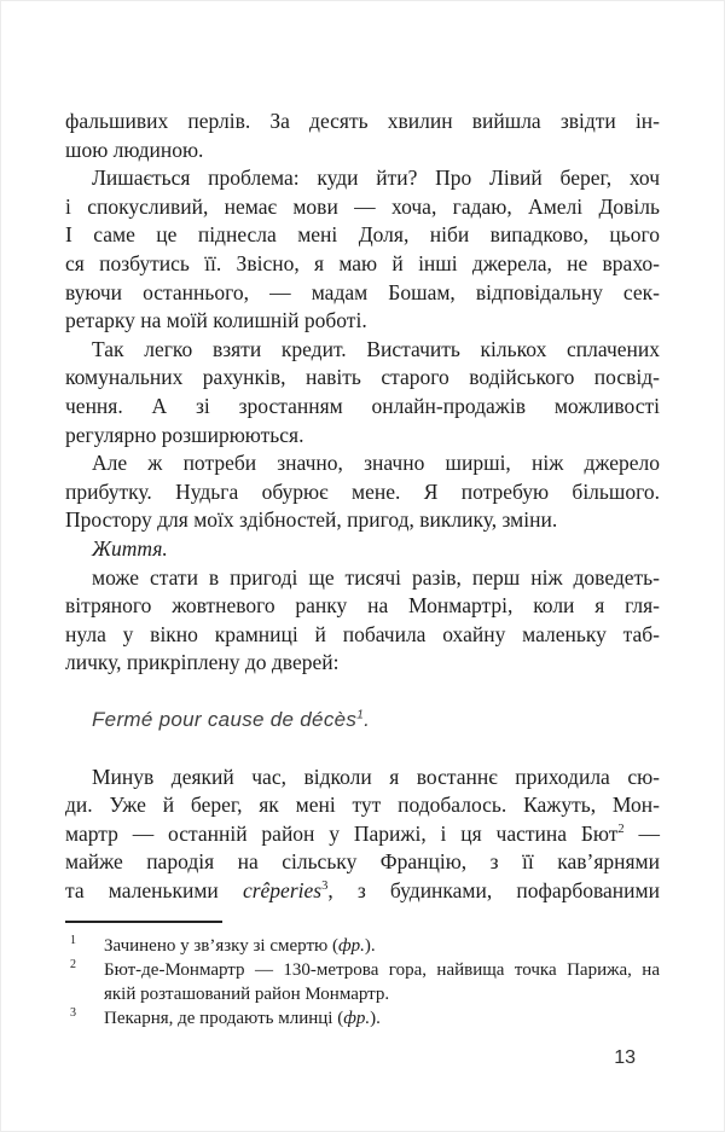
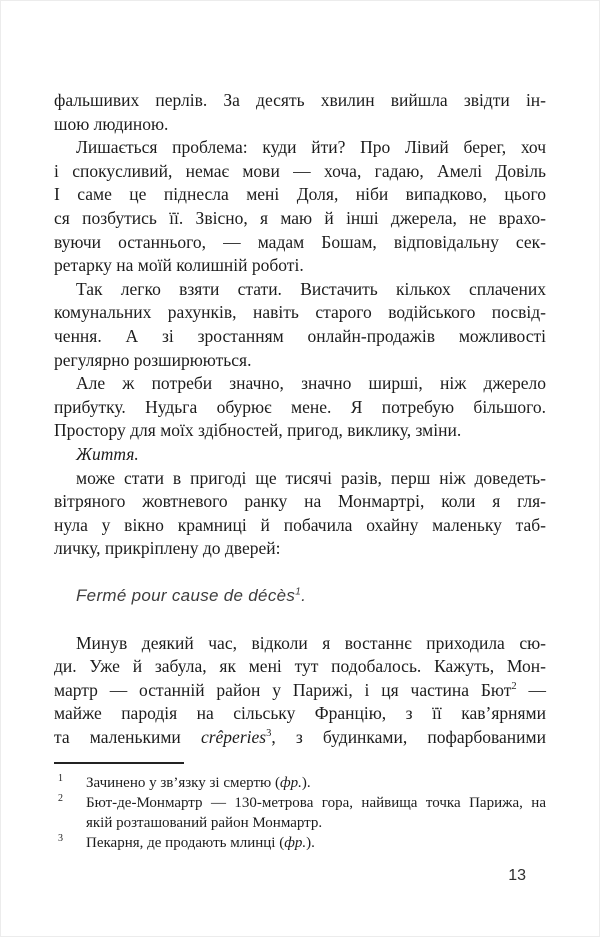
  фальшивих перлів. За десять хвилин вийшла звідти ін-
  шою людиною.
  Лишається проблема: куди йти? Про Лівий берег, хоч
  і спокусливий, немає мови — хоча, гадаю, Амелі Довіль
  І саме це піднесла мені Доля, ніби випадково, цього
  ся позбутись її. Звісно, я маю й інші джерела, не врахо-
  вуючи останнього, — мадам Бошам, відповідальну сек-
  ретарку на моїй колишній роботі.
- Так легко взяти кредит. Вистачить кількох сплачених
+ Так легко взяти стати. Вистачить кількох сплачених
  комунальних рахунків, навіть старого водійського посвід-
  чення. А зі зростанням онлайн-продажів можливості
  регулярно розширюються.
  Але ж потреби значно, значно ширші, ніж джерело
  прибутку. Нудьга обурює мене. Я потребую більшого.
  Простору для моїх здібностей, пригод, виклику, зміни.
  Життя.
  може стати в пригоді ще тисячі разів, перш ніж доведеть-
  вітряного жовтневого ранку на Монмартрі, коли я гля-
  нула у вікно крамниці й побачила охайну маленьку таб-
  личку, прикріплену до дверей:
  Fermé pour cause de décès1.
  Минув деякий час, відколи я востаннє приходила сю-
- ди. Уже й берег, як мені тут подобалось. Кажуть, Мон-
+ ди. Уже й забула, як мені тут подобалось. Кажуть, Мон-
  мартр — останній район у Парижі, і ця частина Бют2 —
  майже пародія на сільську Францію, з її кав’ярнями
  та маленькими crêperies3, з будинками, пофарбованими
  1
  Зачинено у зв’язку зі смертю (фр.).
  2
  Бют-де-Монмартр — 130-метрова гора, найвища точка Парижа, на
  якій розташований район Монмартр.
  3
  Пекарня, де продають млинці (фр.).
  13
